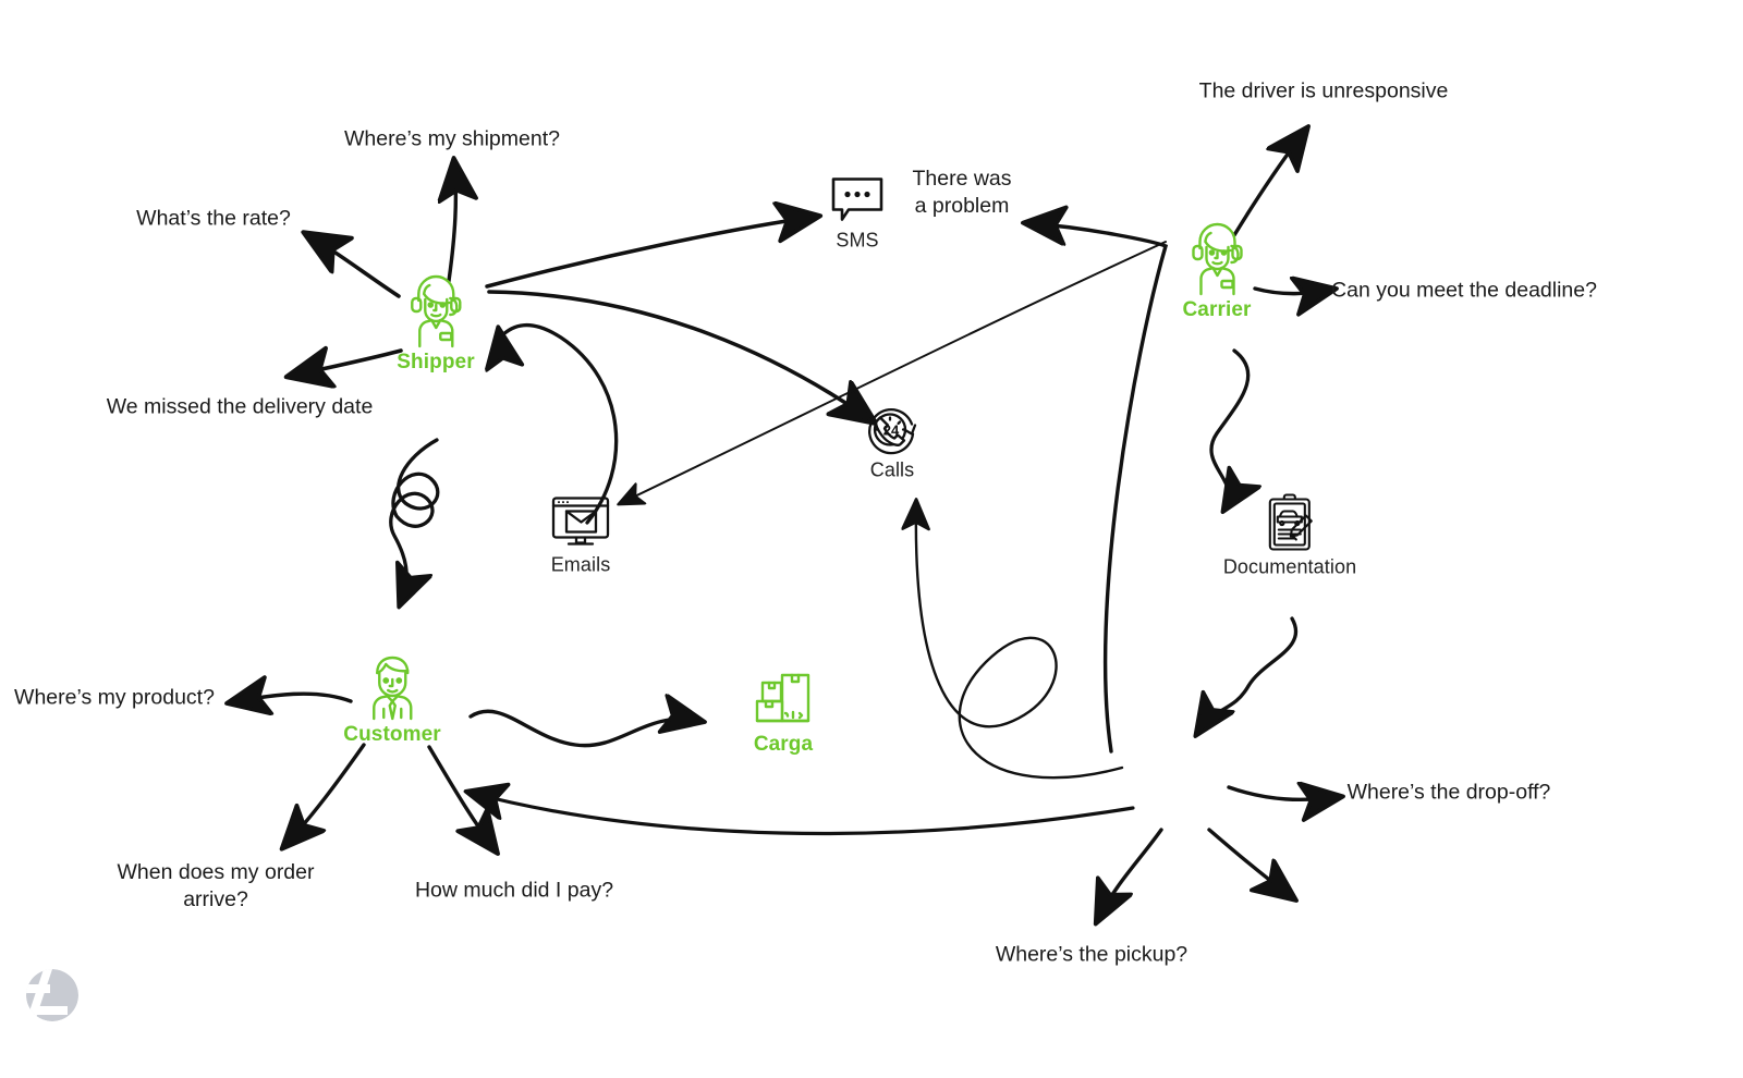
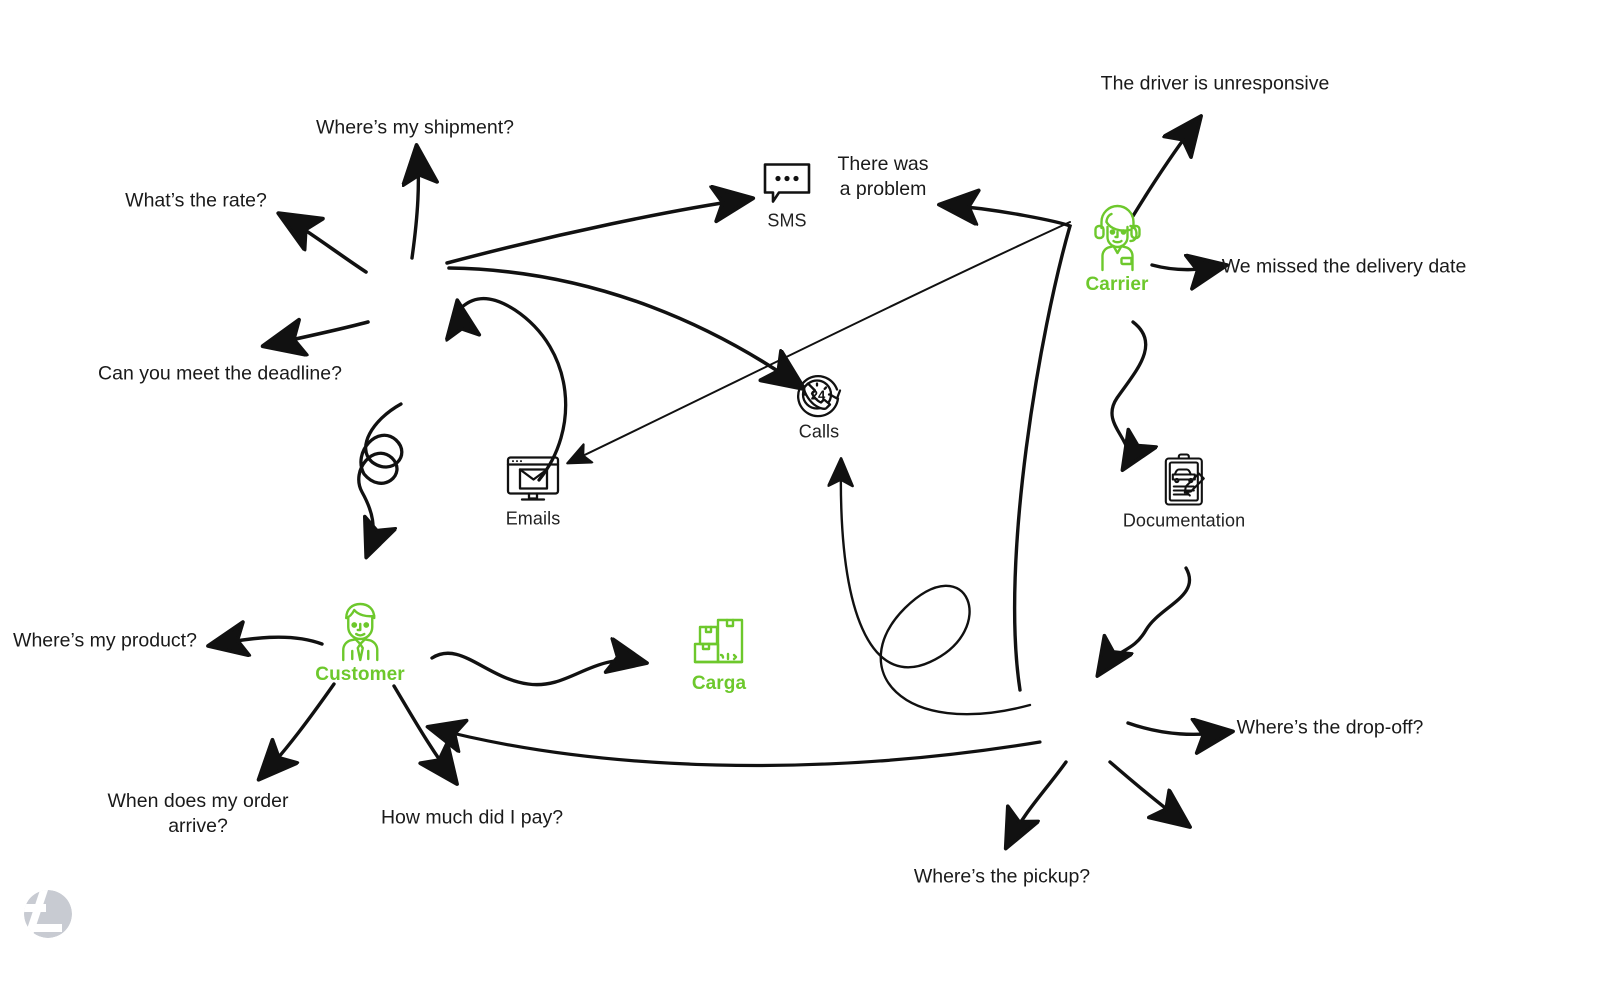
- Shipper
  Carrier
  Customer
  Carga
  SMS
  24
  Calls
  Emails
  Documentation
  Where’s my shipment?
  What’s the rate?
- We missed the delivery date
+ Can you meet the deadline?
  There was
  a problem
  The driver is unresponsive
- Can you meet the deadline?
+ We missed the delivery date
  Where’s my product?
  When does my order
  arrive?
  How much did I pay?
  Where’s the drop-off?
  Where’s the pickup?
